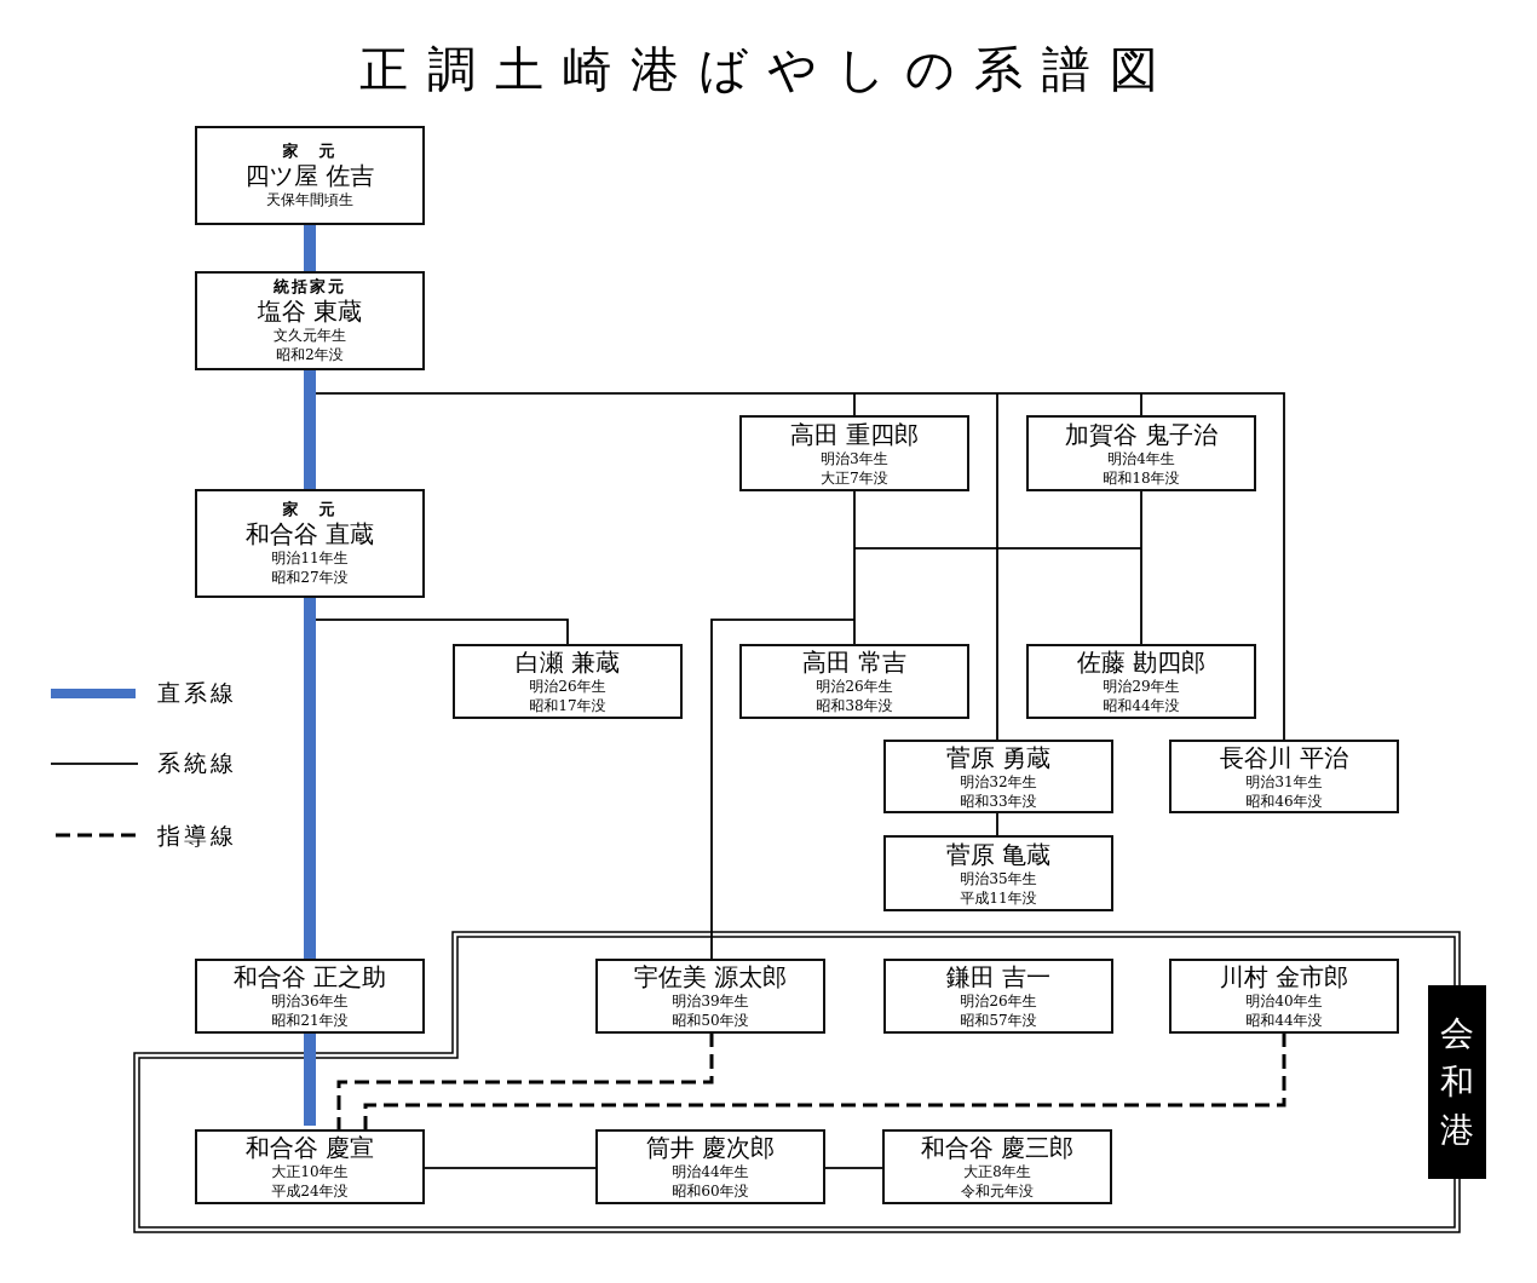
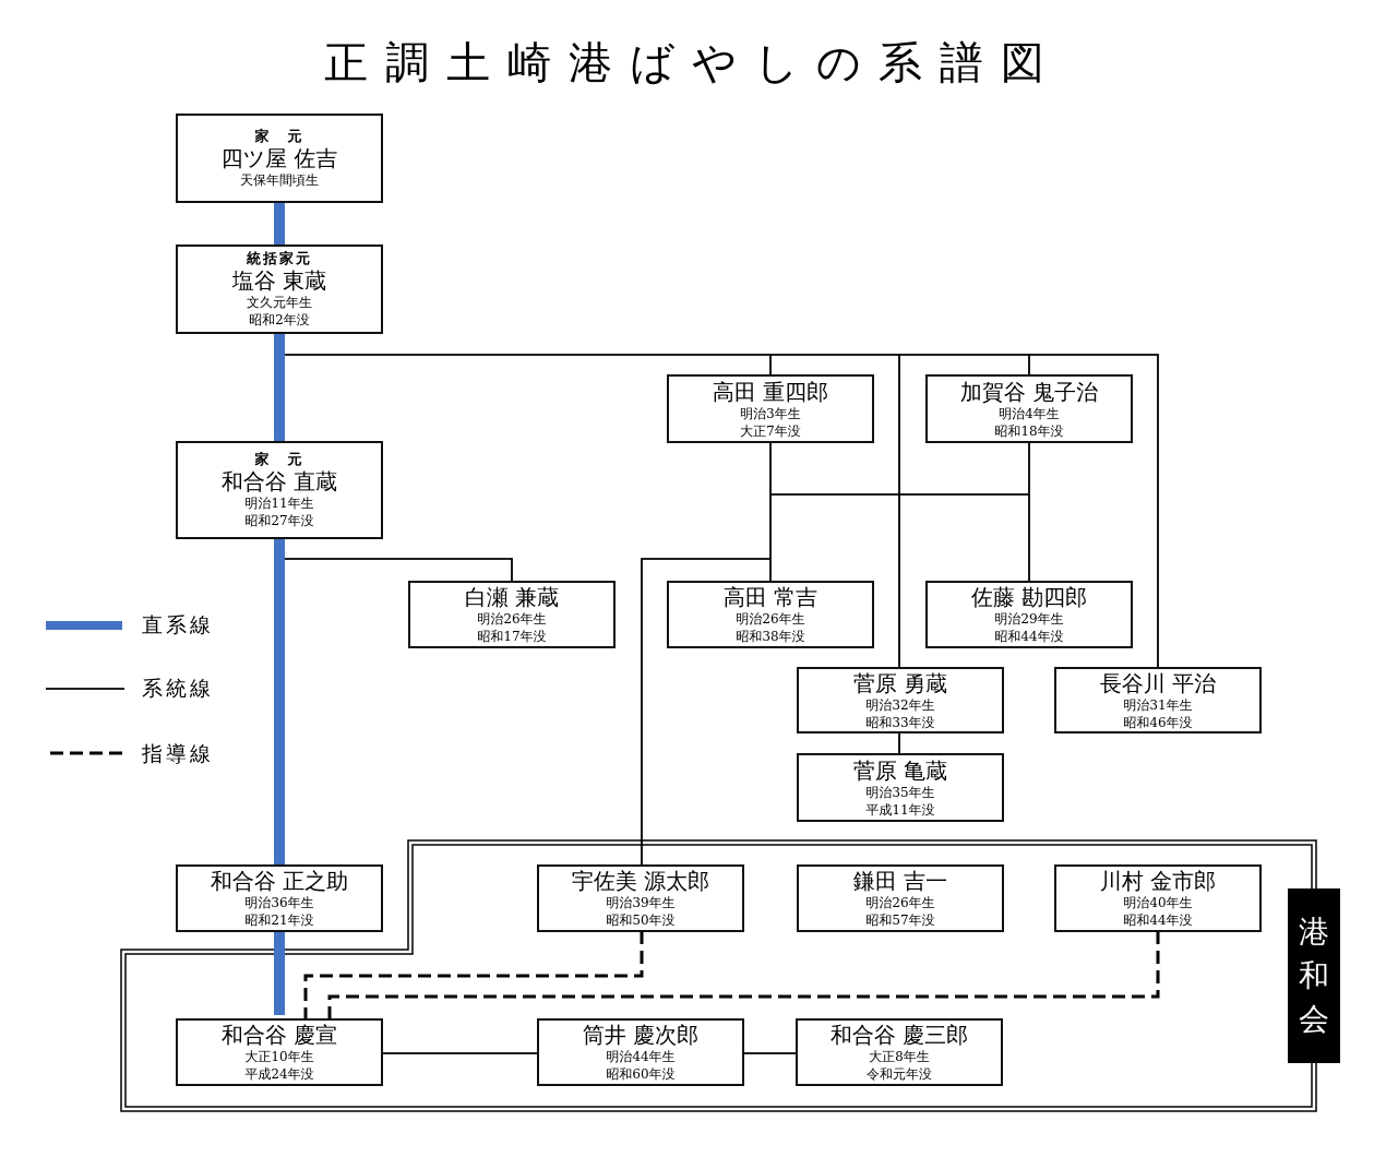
  正調土崎港ばやしの系譜図
  直系線
  系統線
  指導線
  家 元
  四ツ屋 佐吉
  天保年間頃生
  統括家元
  塩谷 東蔵
  文久元年生
  昭和2年没
  家 元
  和合谷 直蔵
  明治11年生
  昭和27年没
  白瀬 兼蔵
  明治26年生
  昭和17年没
  高田 重四郎
  明治3年生
  大正7年没
  加賀谷 鬼子治
  明治4年生
  昭和18年没
  高田 常吉
  明治26年生
  昭和38年没
  佐藤 勘四郎
  明治29年生
  昭和44年没
  菅原 勇蔵
  明治32年生
  昭和33年没
  長谷川 平治
  明治31年生
  昭和46年没
  菅原 亀蔵
  明治35年生
  平成11年没
  和合谷 正之助
  明治36年生
  昭和21年没
  宇佐美 源太郎
  明治39年生
  昭和50年没
  鎌田 吉一
  明治26年生
  昭和57年没
  川村 金市郎
  明治40年生
  昭和44年没
  和合谷 慶宣
  大正10年生
  平成24年没
  筒井 慶次郎
  明治44年生
  昭和60年没
  和合谷 慶三郎
  大正8年生
  令和元年没
- 会
+ 港
  和
- 港
+ 会
